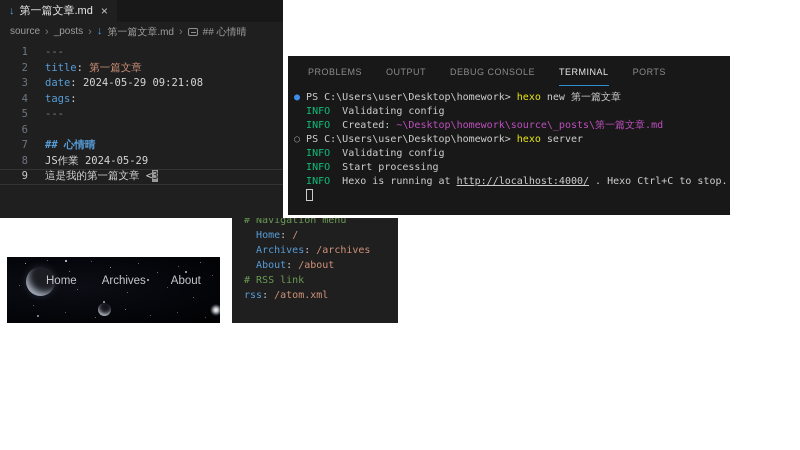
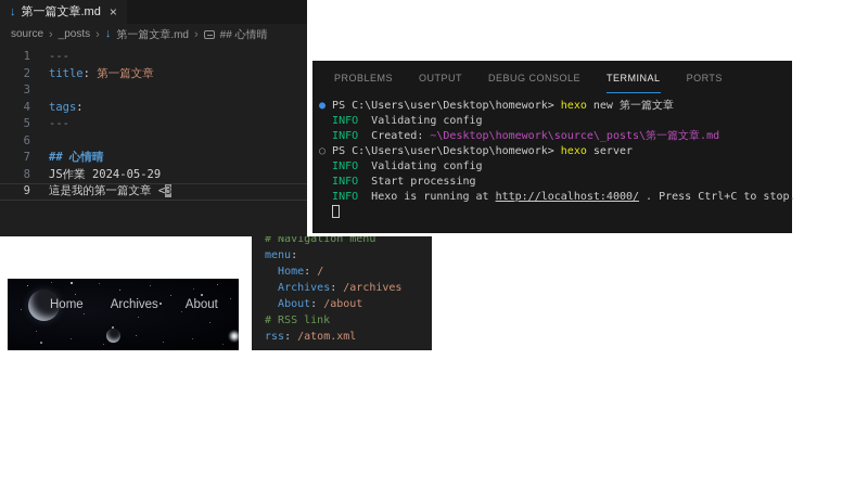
  ↓
  第一篇文章.md
  ×
  source
  ›
  _posts
  ›
  ↓
  第一篇文章.md
  ›
  ## 心情晴
  1
  ---
  2
  title: 第一篇文章
  3
- date: 2024-05-29 09:21:08
  4
  tags:
  5
  ---
  6
  7
  ## 心情晴
  8
  JS作業 2024-05-29
  9
  這是我的第一篇文章 <3
  PROBLEMS
  OUTPUT
  DEBUG CONSOLE
  TERMINAL
  PORTS
  ● PS C:\Users\user\Desktop\homework> hexo new 第一篇文章
  INFO Validating config
  INFO Created: ~\Desktop\homework\source\_posts\第一篇文章.md
  ○ PS C:\Users\user\Desktop\homework> hexo server
  INFO Validating config
  INFO Start processing
- INFO Hexo is running at http://localhost:4000/ . Hexo Ctrl+C to stop.
+ INFO Hexo is running at http://localhost:4000/ . Press Ctrl+C to stop.
  # Navigation menu
+ menu:
  Home: /
  Archives: /archives
  About: /about
  # RSS link
  rss: /atom.xml
  Home
  Archives
  About
